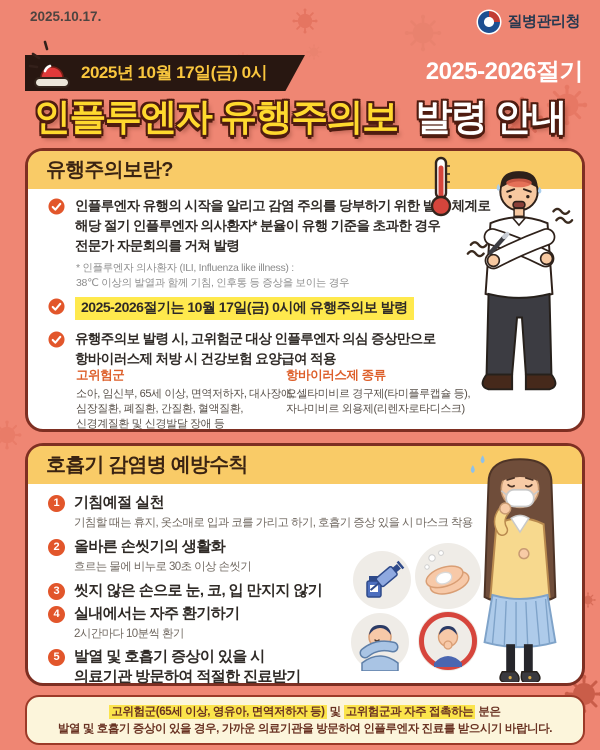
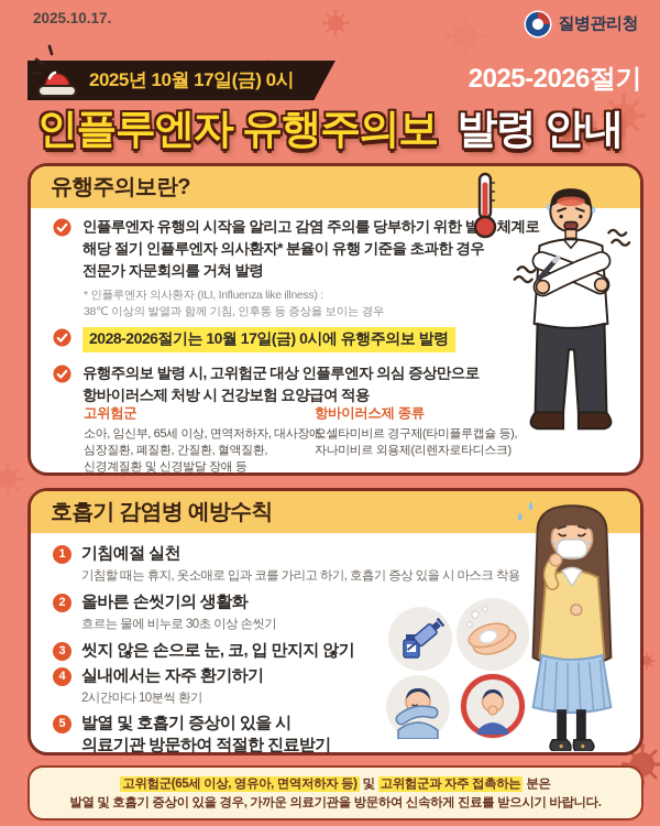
  2025.10.17.
  질병관리청
  2025년 10월 17일(금) 0시
  2025-2026절기
  인플루엔자 유행주의보 발령 안내
  유행주의보란?
  인플루엔자 유행의 시작을 알리고 감염 주의를 당부하기 위한 발 체계로
  해당 절기 인플루엔자 의사환자* 분율이 유행 기준을 초과한 경우
  전문가 자문회의를 거쳐 발령
  * 인플루엔자 의사환자 (ILI, Influenza like illness) :
  38℃ 이상의 발열과 함께 기침, 인후통 등 증상을 보이는 경우
- 2025-2026절기는 10월 17일(금) 0시에 유행주의보 발령
+ 2028-2026절기는 10월 17일(금) 0시에 유행주의보 발령
  유행주의보 발령 시, 고위험군 대상 인플루엔자 의심 증상만으로
  항바이러스제 처방 시 건강보험 요양급여 적용
  고위험군
  소아, 임신부, 65세 이상, 면역저하자, 대사장
  심장질환, 폐질환, 간질환, 혈액질환,
  신경계질환 및 신경발달 장애 등
  항바이러스제 종류
  오셀타미비르 경구제(타미플루캡슐 등),
  자나미비르 외용제(리렌자로타디스크)
  호흡기 감염병 예방수칙
  1
  기침예절 실천
  기침할 때는 휴지, 옷소매로 입과 코를 가리고 하기, 호흡기 증상 있을 시 마스크 착용
  2
  올바른 손씻기의 생활화
  흐르는 물에 비누로 30초 이상 손씻기
  3
  씻지 않은 손으로 눈, 코, 입 만지지 않기
  4
  실내에서는 자주 환기하기
  2시간마다 10분씩 환기
  5
  발열 및 호흡기 증상이 있을 시
  의료기관 방문하여 적절한 진료받기
  고위험군(65세 이상, 영유아, 면역저하자 등) 및 고위험군과 자주 접촉하는 분은
- 발열 및 호흡기 증상이 있을 경우, 가까운 의료기관을 방문하여 인플루엔자 진료를 받으시기 바랍니다.
+ 발열 및 호흡기 증상이 있을 경우, 가까운 의료기관을 방문하여 신속하게 진료를 받으시기 바랍니다.
